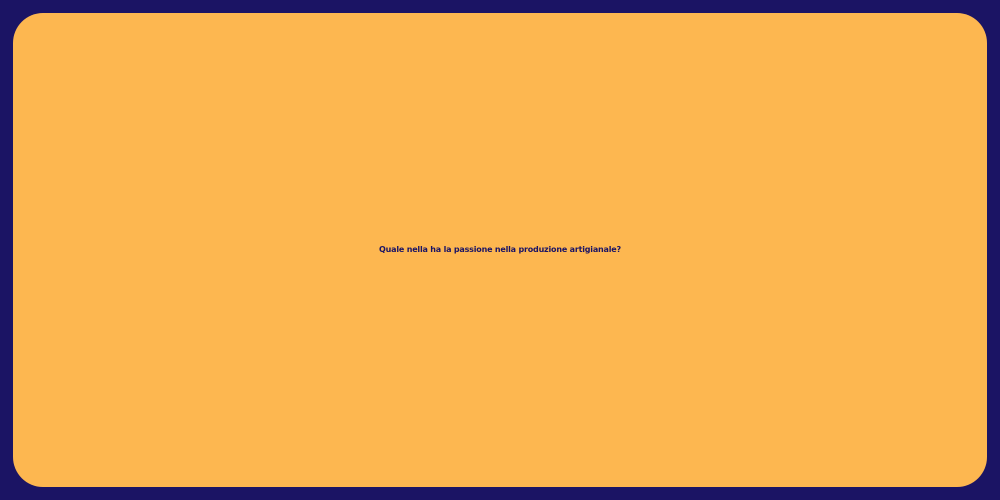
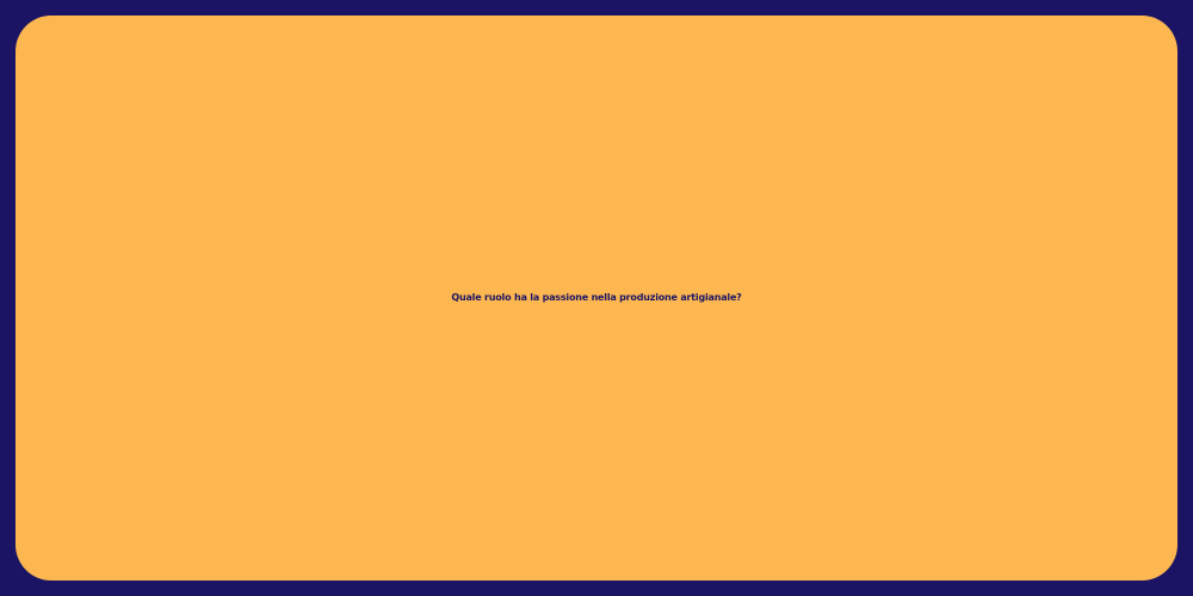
- Quale nella ha la passione nella produzione artigianale?
+ Quale ruolo ha la passione nella produzione artigianale?
